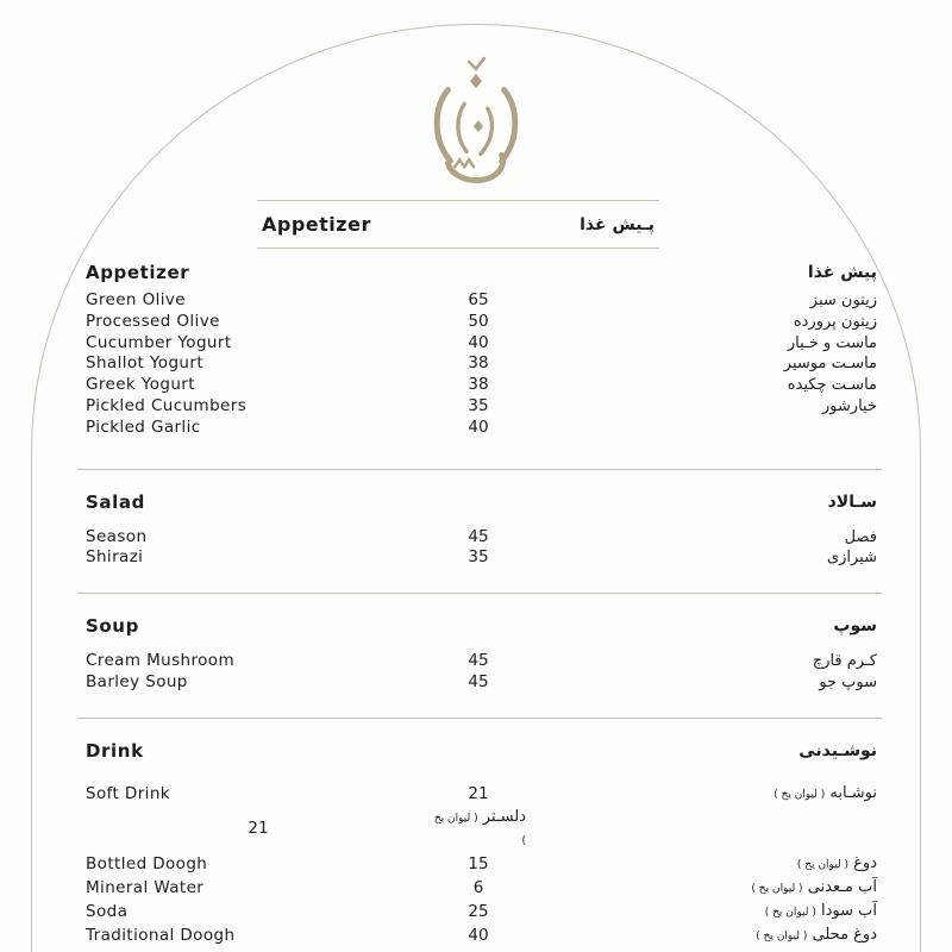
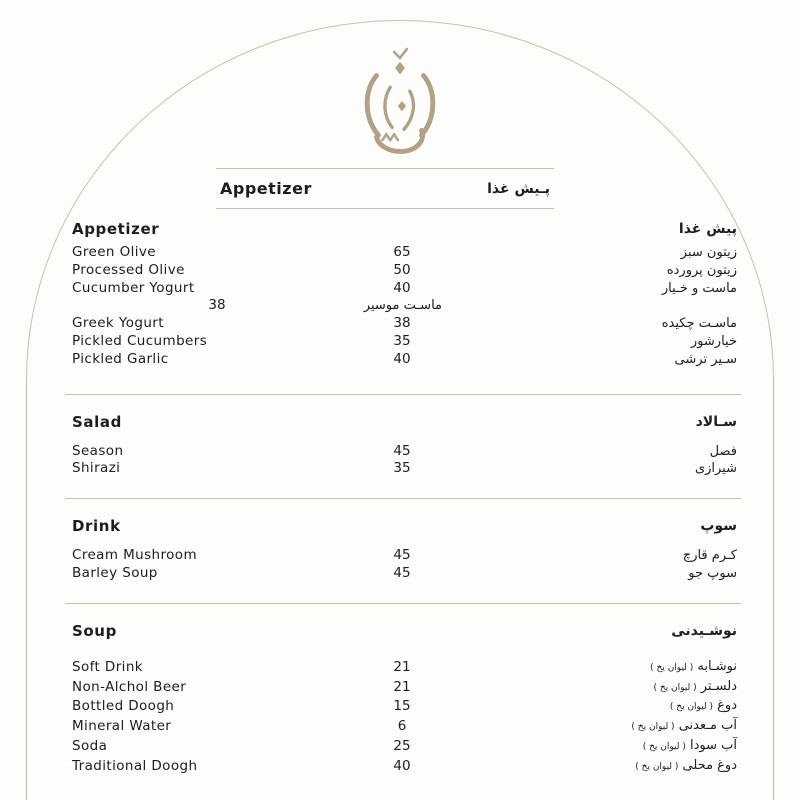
  Appetizer
  پـیش غذا
  Appetizer
  پیش غذا
  Green Olive
  65
  زیتون سبز
  Processed Olive
  50
  زیتون پرورده
  Cucumber Yogurt
  40
  ماست و خـیار
- Shallot Yogurt
  38
  ماسـت موسیر
  Greek Yogurt
  38
  ماسـت چکیده
  Pickled Cucumbers
  35
  خیارشور
  Pickled Garlic
  40
+ سـیر ترشی
  Salad
  سـالاد
  Season
  45
  فصل
  Shirazi
  35
  شیرازی
- Soup
+ Drink
  سوپ
  Cream Mushroom
  45
  کـرم قارچ
  Barley Soup
  45
  سوپ جو
- Drink
+ Soup
  نوشـیدنی
  Soft Drink
  21
  نوشـابه ( لیوان یخ )
+ Non-Alchol Beer
  21
  دلسـتر ( لیوان یخ )
  Bottled Doogh
  15
  دوغ ( لیوان یخ )
  Mineral Water
  6
  آب مـعدنی ( لیوان یخ )
  Soda
  25
  آب سودا ( لیوان یخ )
  Traditional Doogh
  40
  دوغ محلی ( لیوان یخ )
